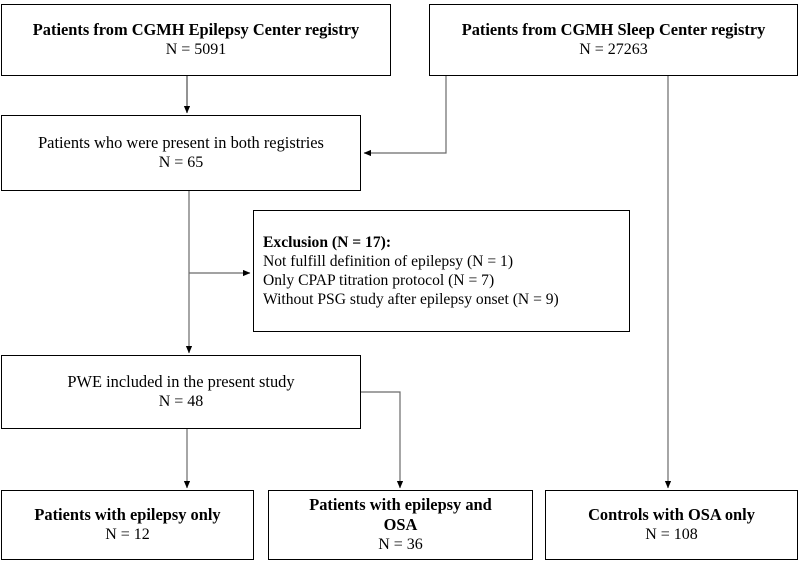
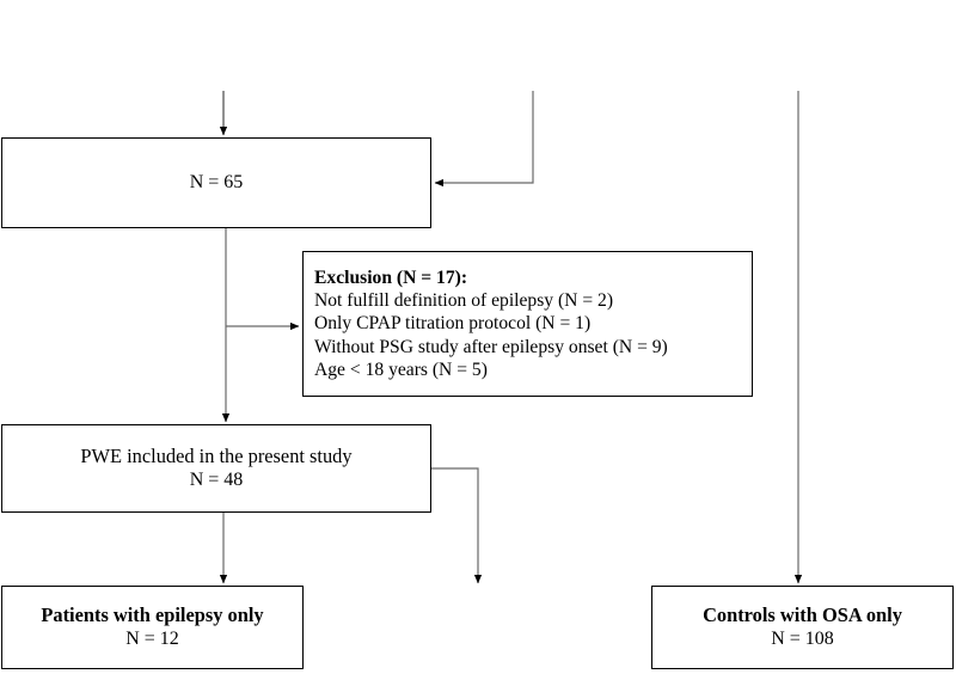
- Patients from CGMH Epilepsy Center registry
- N = 5091
- Patients from CGMH Sleep Center registry
- N = 27263
- Patients who were present in both registries
  N = 65
  Exclusion (N = 17):
- Not fulfill definition of epilepsy (N = 1)
+ Not fulfill definition of epilepsy (N = 2)
- Only CPAP titration protocol (N = 7)
+ Only CPAP titration protocol (N = 1)
  Without PSG study after epilepsy onset (N = 9)
+ Age < 18 years (N = 5)
  PWE included in the present study
  N = 48
  Patients with epilepsy only
  N = 12
- Patients with epilepsy and
- OSA
- N = 36
  Controls with OSA only
  N = 108
